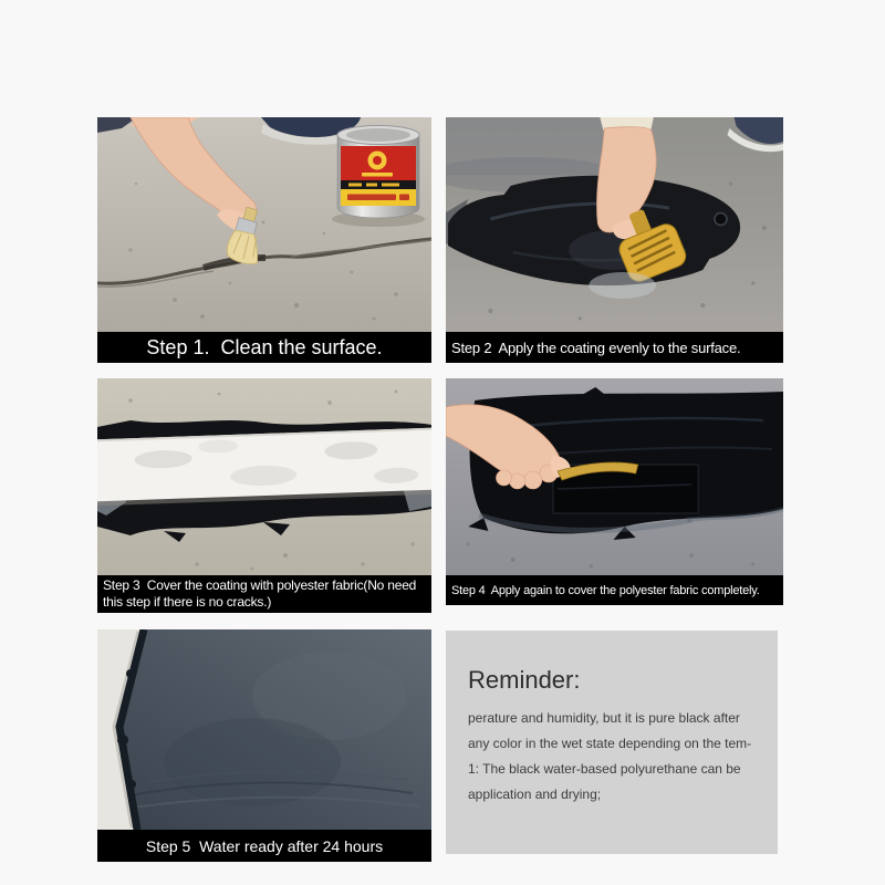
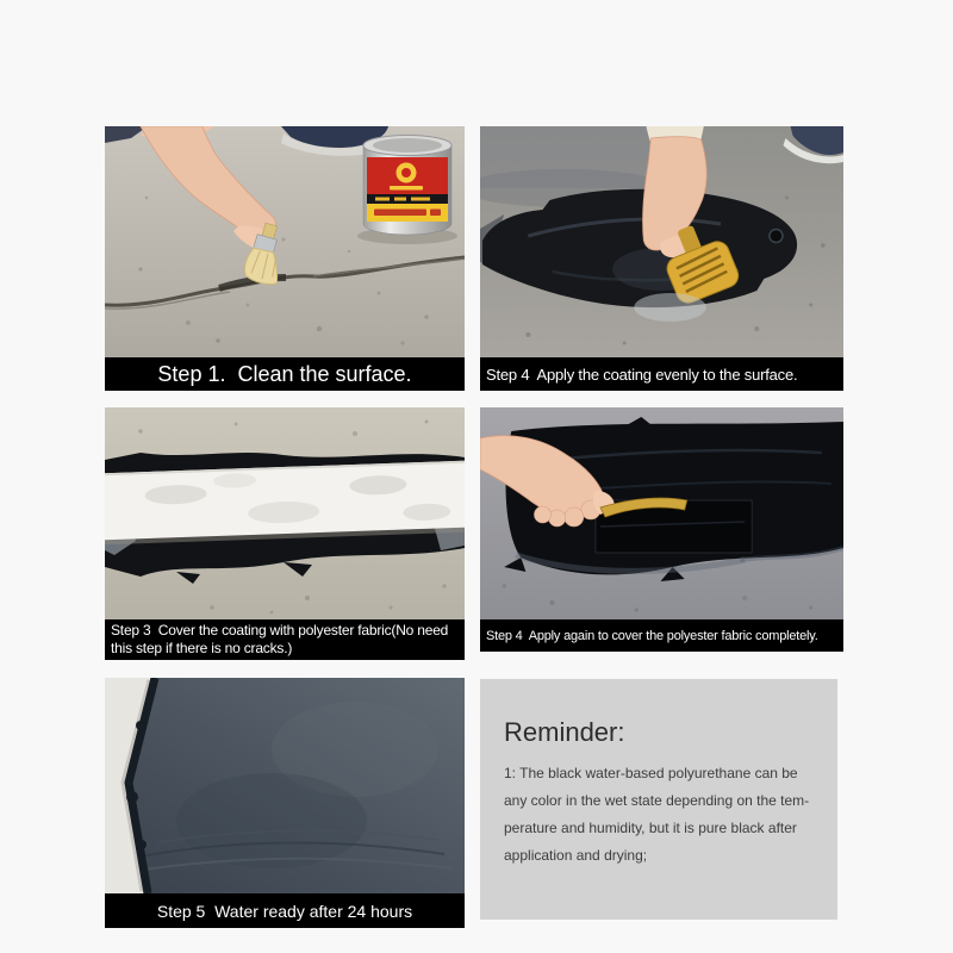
  Step 1. Clean the surface.
- Step 2 Apply the coating evenly to the surface.
+ Step 4 Apply the coating evenly to the surface.
  Step 3 Cover the coating with polyester fabric(No need
  this step if there is no cracks.)
  Step 4 Apply again to cover the polyester fabric completely.
  Step 5 Water ready after 24 hours
  Reminder:
- perature and humidity, but it is pure black after
+ 1: The black water-based polyurethane can be
  any color in the wet state depending on the tem-
- 1: The black water-based polyurethane can be
+ perature and humidity, but it is pure black after
  application and drying;
